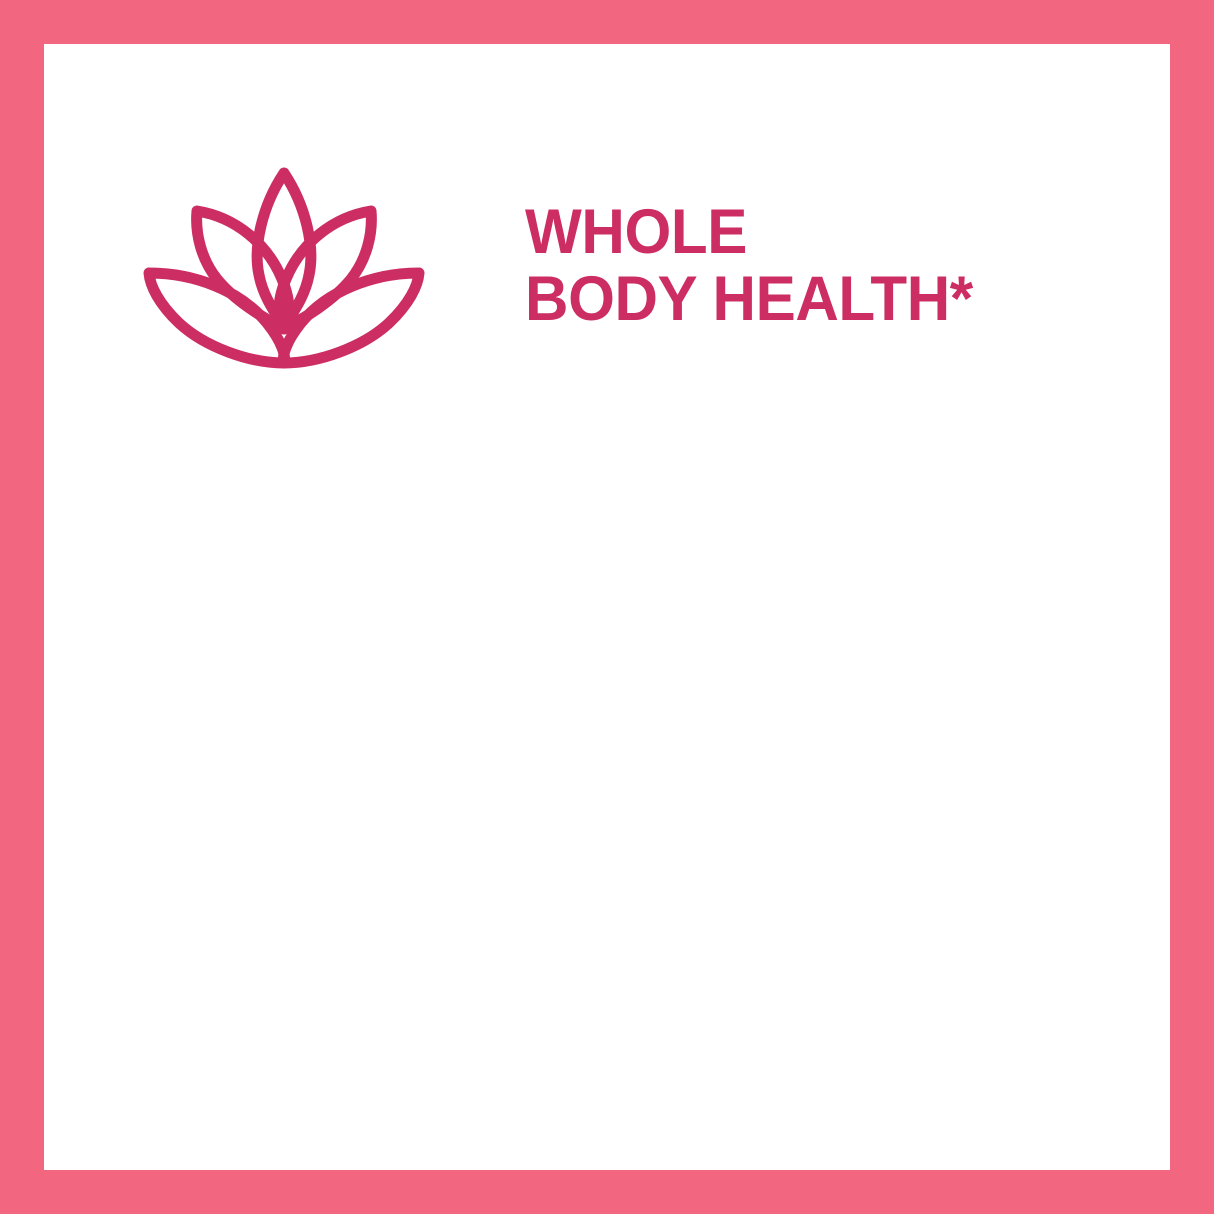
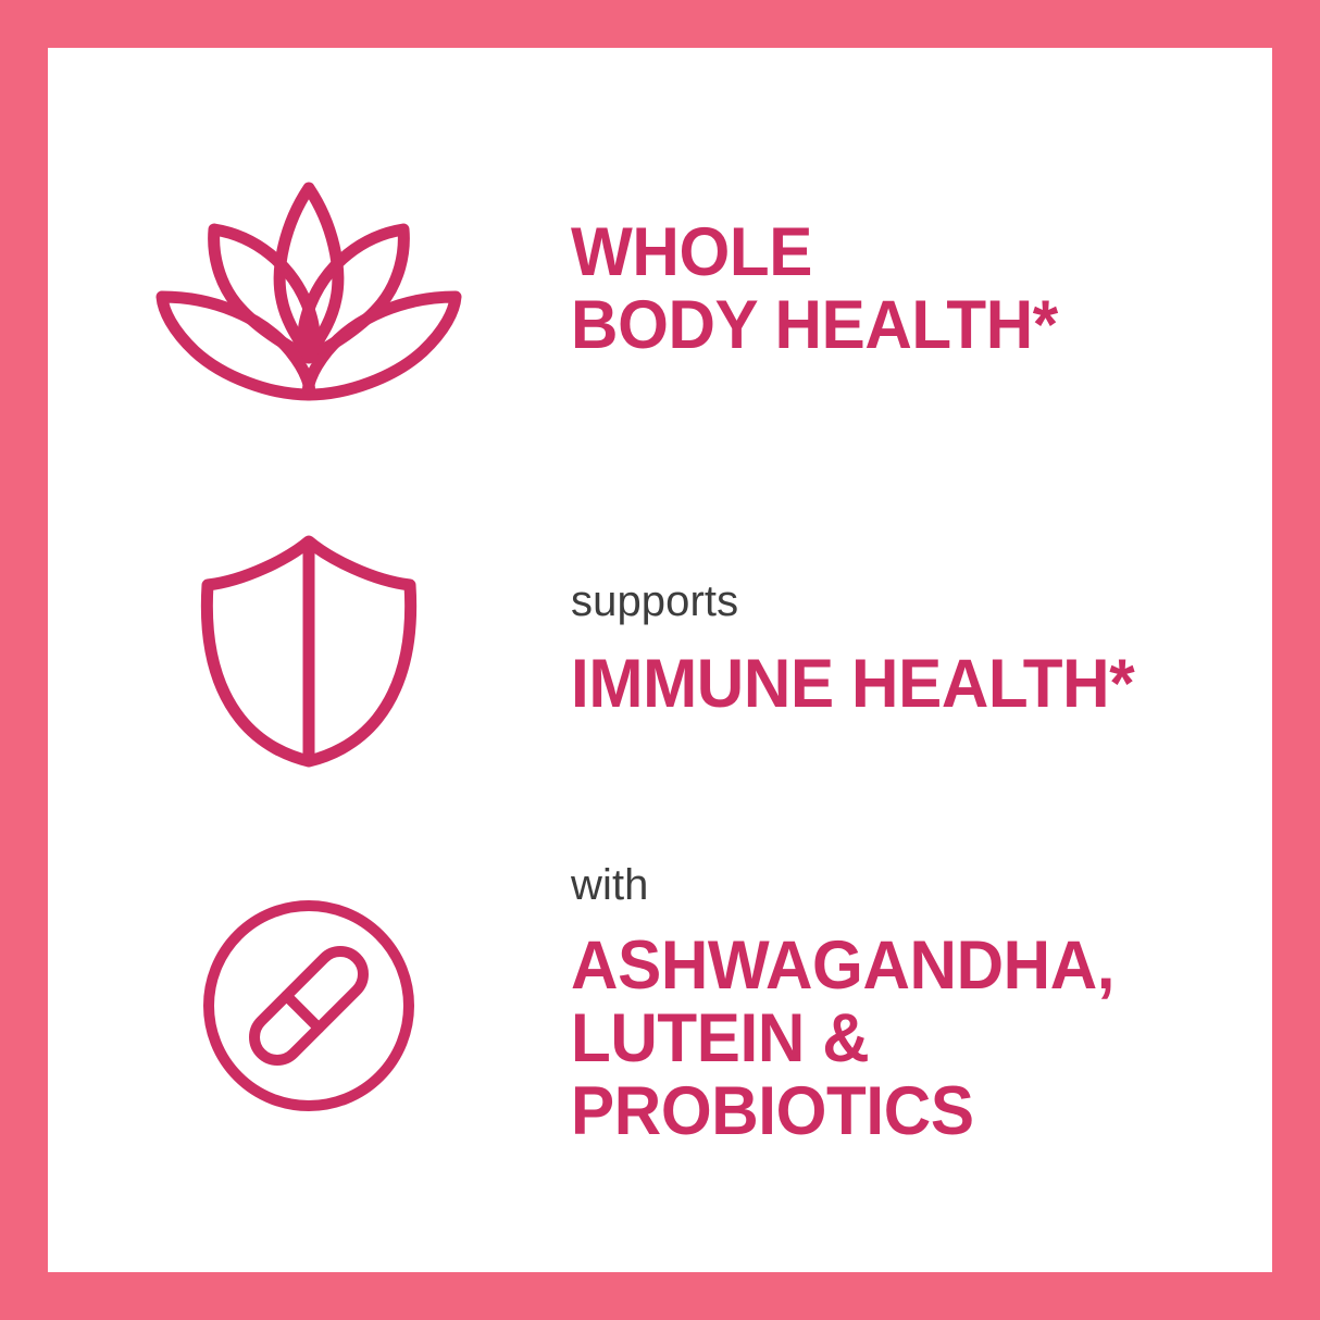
  WHOLE
  BODY HEALTH*
+ supports
+ IMMUNE HEALTH*
+ with
+ ASHWAGANDHA,
+ LUTEIN &
+ PROBIOTICS
